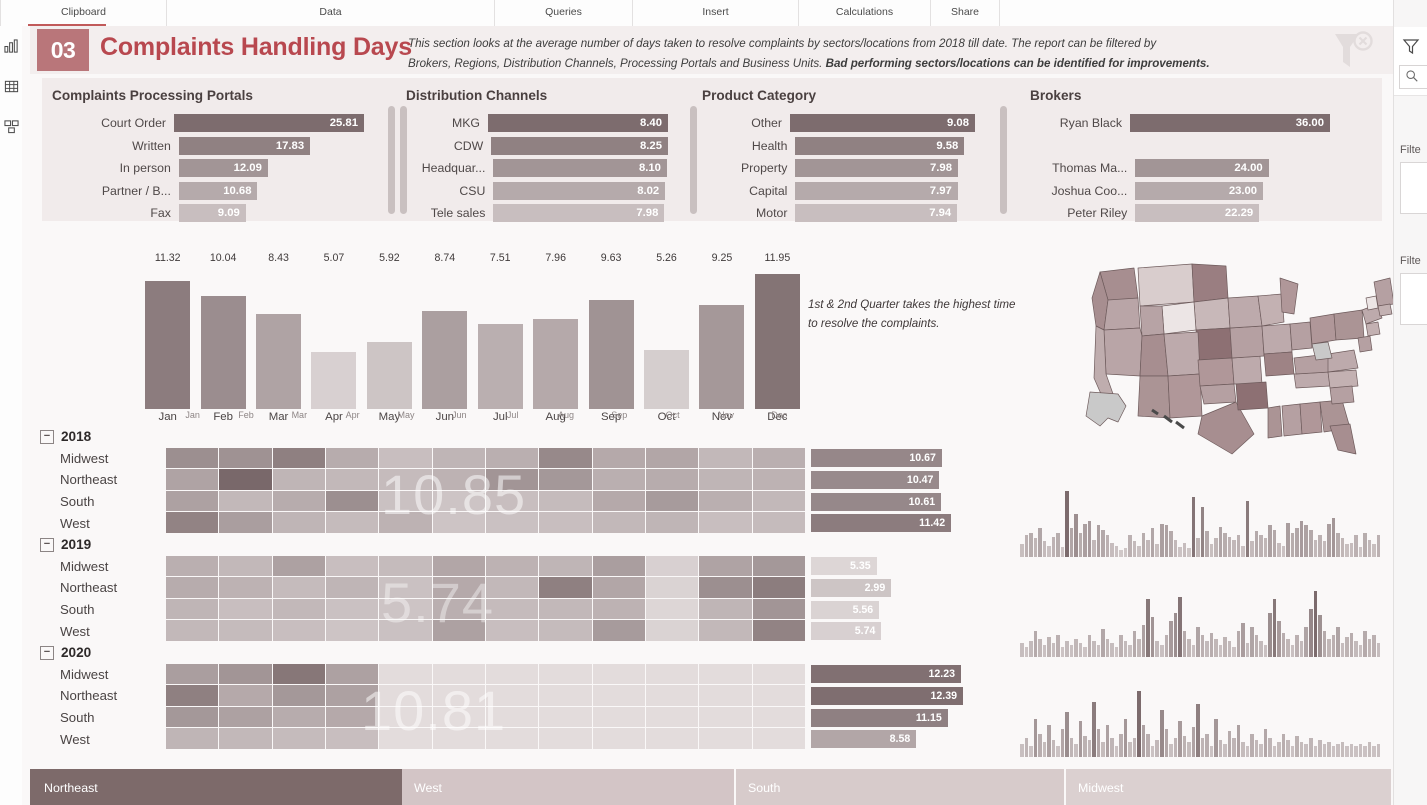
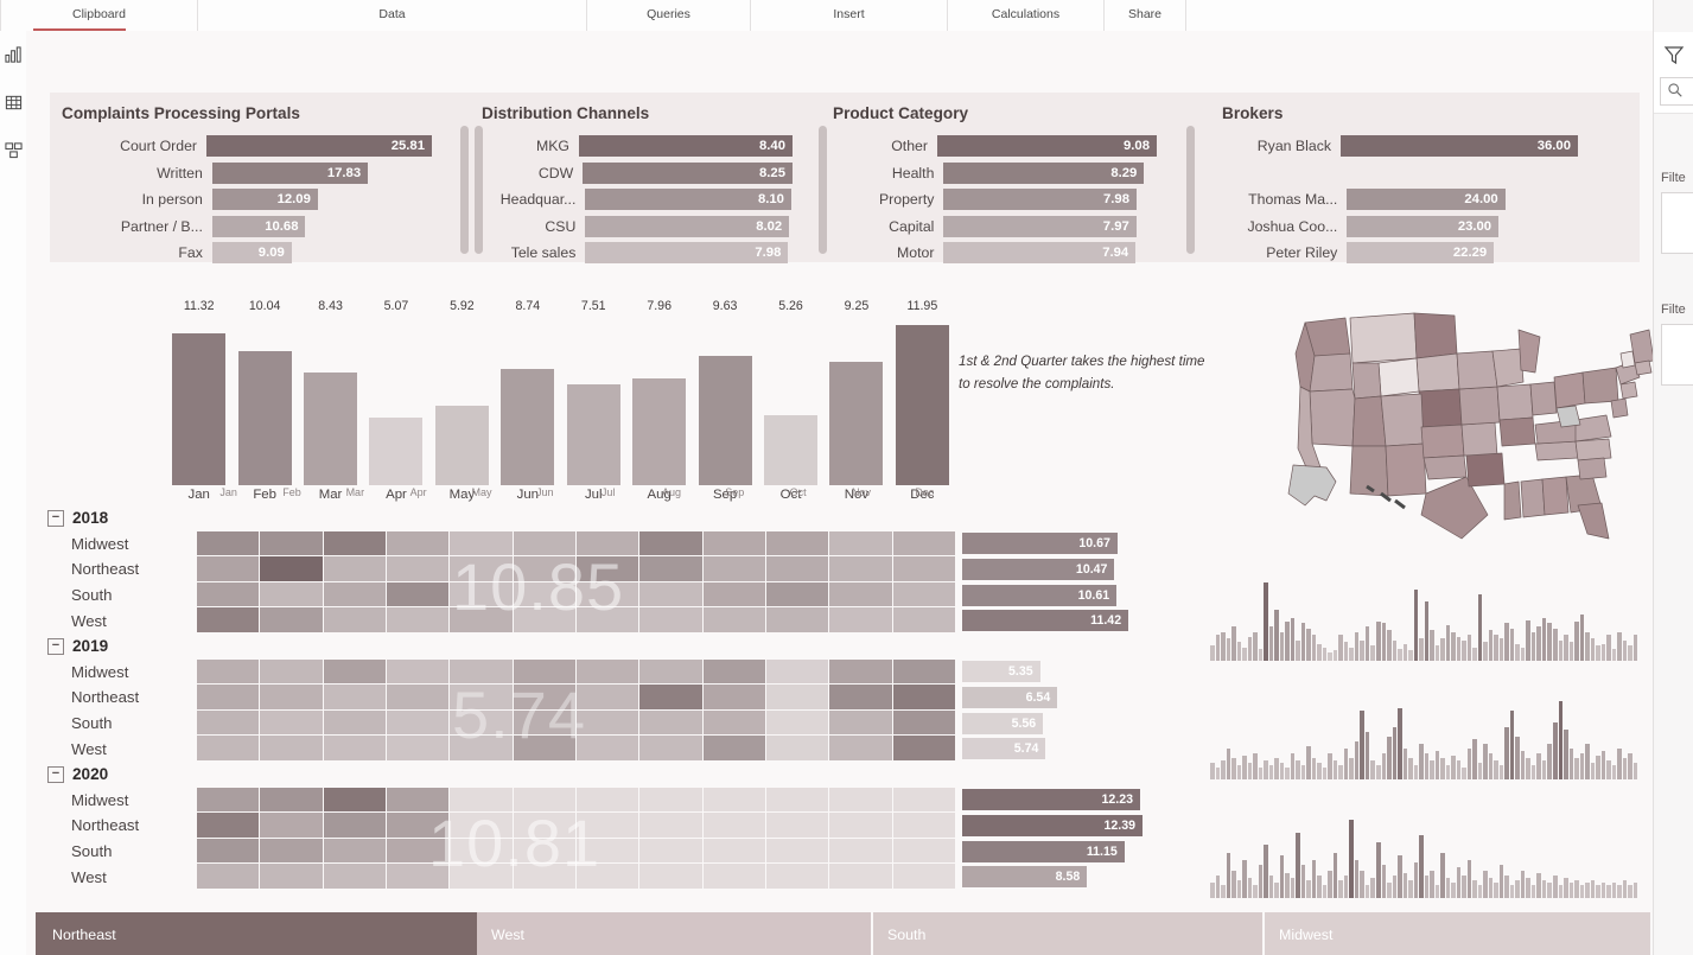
  Clipboard
  Data
  Queries
  Insert
  Calculations
  Share
- 03
- Complaints Handling Days
- This section looks at the average number of days taken to resolve complaints by sectors/locations from 2018 till date. The report can be filtered by
- Brokers, Regions, Distribution Channels, Processing Portals and Business Units. Bad performing sectors/locations can be identified for improvements.
  Complaints Processing Portals
  Court Order
  25.81
  Written
  17.83
  In person
  12.09
  Partner / B...
  10.68
  Fax
  9.09
  Distribution Channels
  MKG
  8.40
  CDW
  8.25
  Headquar...
  8.10
  CSU
  8.02
  Tele sales
  7.98
  Product Category
  Other
  9.08
  Health
- 9.58
+ 8.29
  Property
  7.98
  Capital
  7.97
  Motor
  7.94
  Brokers
  Ryan Black
  36.00
  Thomas Ma...
  24.00
  Joshua Coo...
  23.00
  Peter Riley
  22.29
  11.32
  10.04
  8.43
  5.07
  5.92
  8.74
  7.51
  7.96
  9.63
  5.26
  9.25
  11.95
  Jan
  Feb
  Mar
  Apr
  May
  Jun
  Jul
  Aug
  Sep
  Oct
  Nov
  Dec
  1st & 2nd Quarter takes the highest time to resolve the complaints.
  Jan
  Feb
  Mar
  Apr
  May
  Jun
  Jul
  Aug
  Sep
  Oct
  Nov
  Dec
  −
  2018
  Midwest
  Northeast
  South
  West
  −
  2019
  Midwest
  Northeast
  South
  West
  −
  2020
  Midwest
  Northeast
  South
  West
  10.85
  5.74
  10.81
  10.67
  10.47
  10.61
  11.42
  5.35
- 2.99
+ 6.54
  5.56
  5.74
  12.23
  12.39
  11.15
  8.58
  Northeast
  West
  South
  Midwest
  Filte
  Filte
